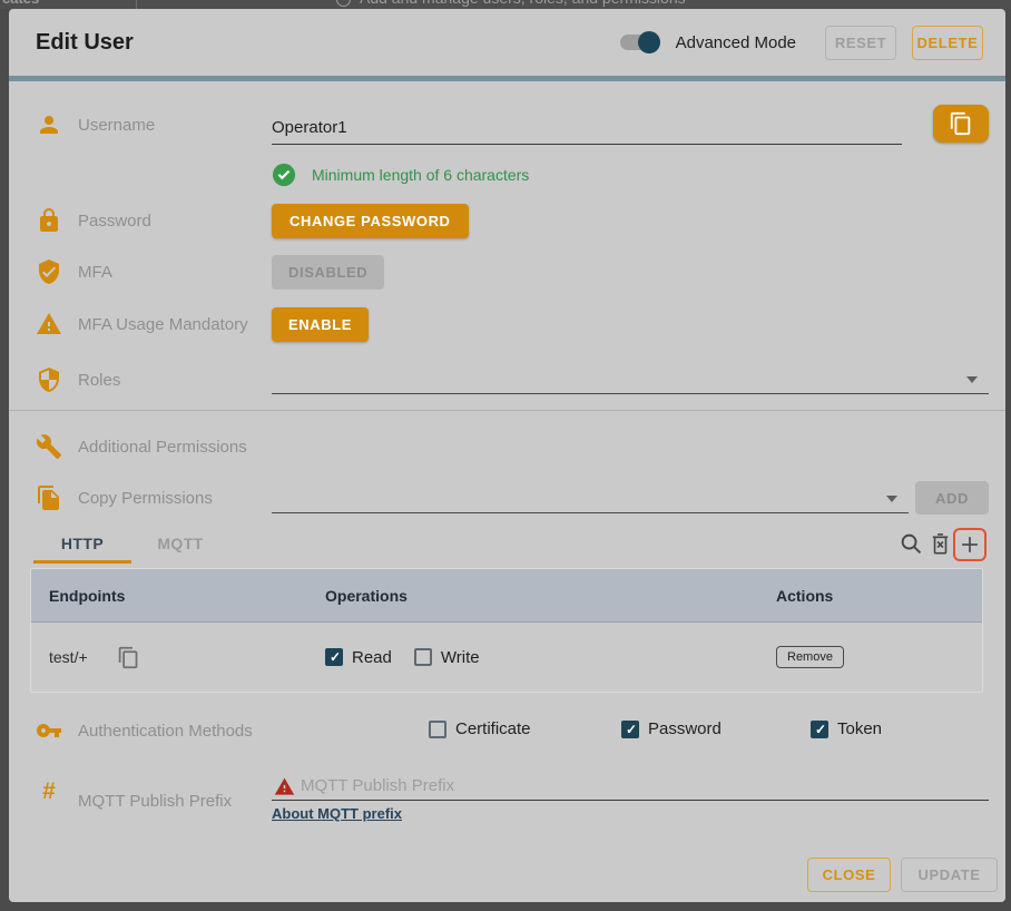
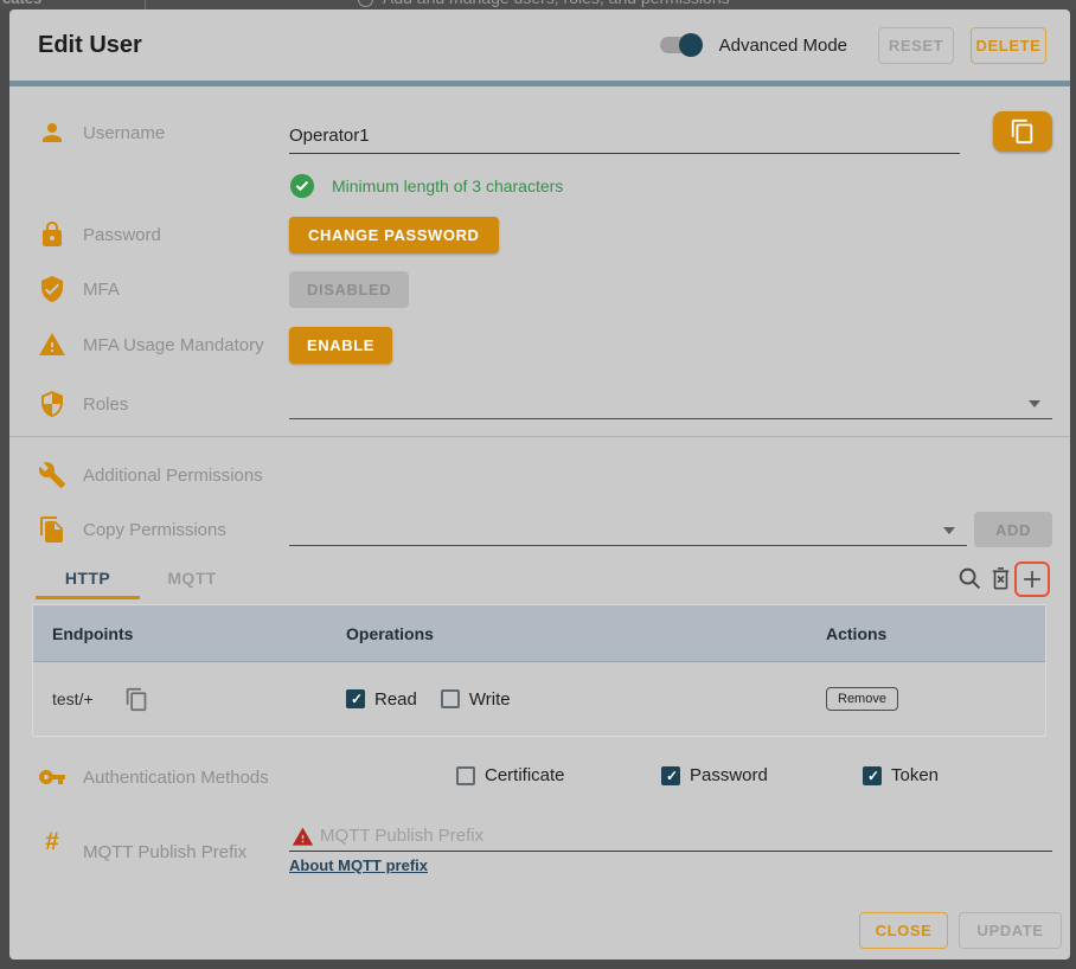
  Edit User
  Advanced Mode
  RESET
  DELETE
  Username
  Operator1
- Minimum length of 6 characters
+ Minimum length of 3 characters
  Password
  CHANGE PASSWORD
  MFA
  DISABLED
  MFA Usage Mandatory
  ENABLE
  Roles
  Additional Permissions
  Copy Permissions
  ADD
  HTTP
  MQTT
  Endpoints
  Operations
  Actions
  test/+
  Read
  Write
  Remove
  Authentication Methods
  Certificate
  Password
  Token
  #
  MQTT Publish Prefix
  MQTT Publish Prefix
  About MQTT prefix
  CLOSE
  UPDATE
